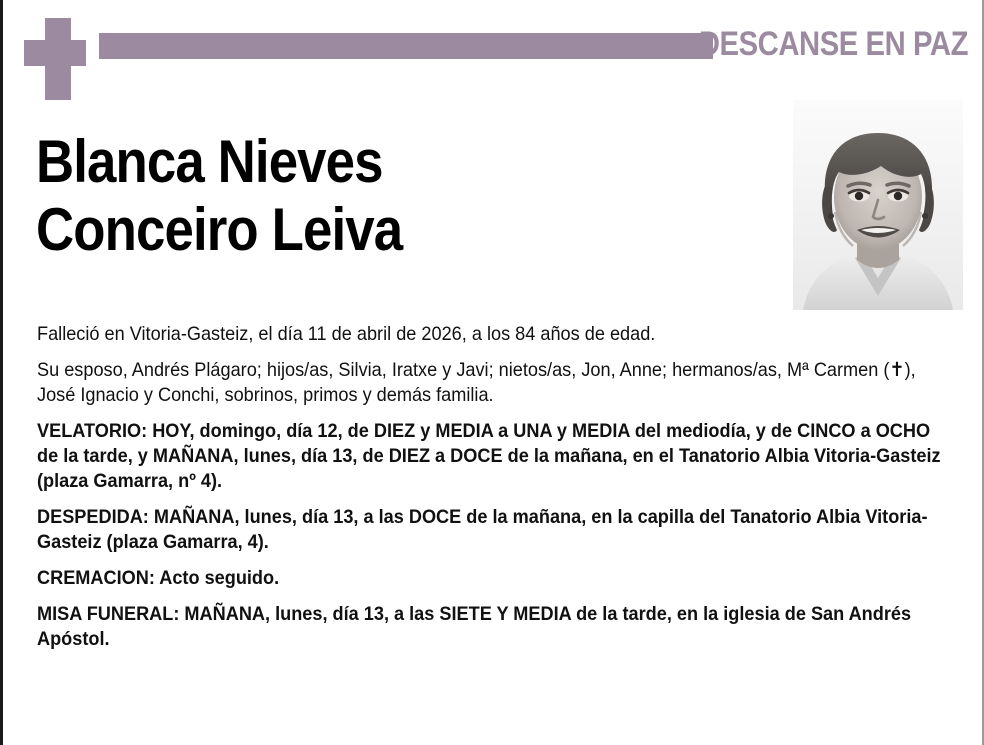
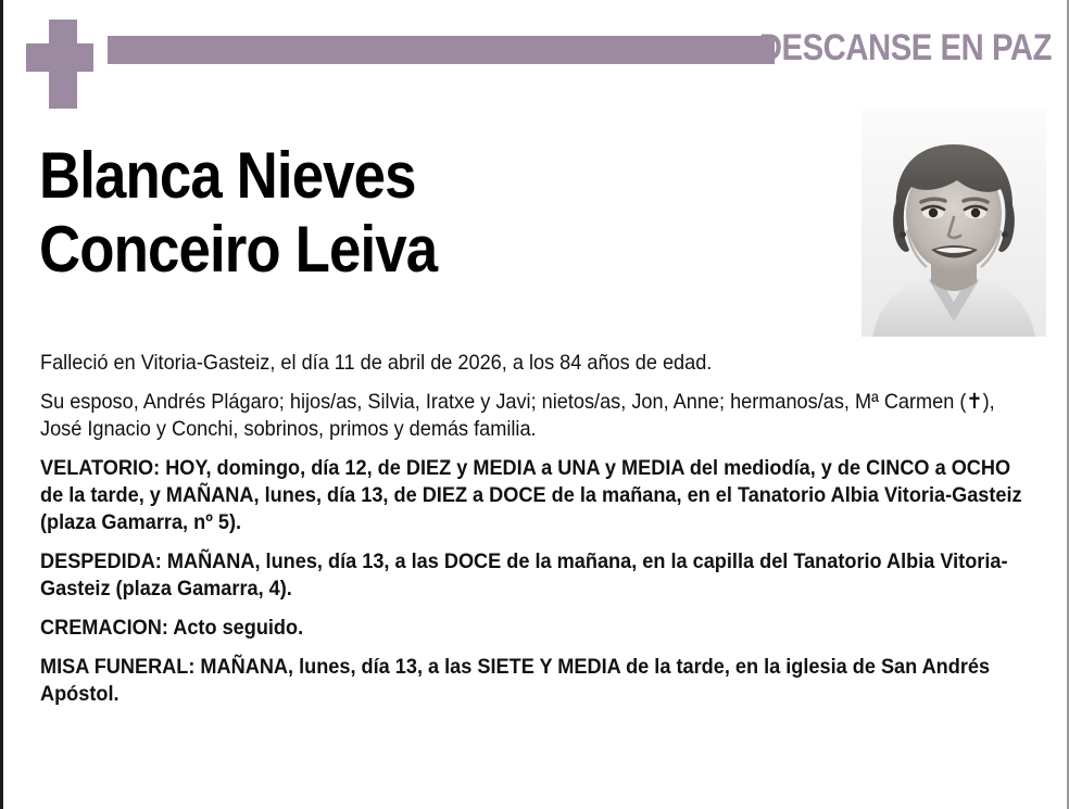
  DESCANSE EN PAZ
  Blanca Nieves
  Conceiro Leiva
  Falleció en Vitoria-Gasteiz, el día 11 de abril de 2026, a los 84 años de edad.
  Su esposo, Andrés Plágaro; hijos/as, Silvia, Iratxe y Javi; nietos/as, Jon, Anne; hermanos/as, Mª Carmen (✝), José Ignacio y Conchi, sobrinos, primos y demás familia.
- VELATORIO: HOY, domingo, día 12, de DIEZ y MEDIA a UNA y MEDIA del mediodía, y de CINCO a OCHO de la tarde, y MAÑANA, lunes, día 13, de DIEZ a DOCE de la mañana, en el Tanatorio Albia Vitoria-Gasteiz (plaza Gamarra, nº 4).
+ VELATORIO: HOY, domingo, día 12, de DIEZ y MEDIA a UNA y MEDIA del mediodía, y de CINCO a OCHO de la tarde, y MAÑANA, lunes, día 13, de DIEZ a DOCE de la mañana, en el Tanatorio Albia Vitoria-Gasteiz (plaza Gamarra, nº 5).
  DESPEDIDA: MAÑANA, lunes, día 13, a las DOCE de la mañana, en la capilla del Tanatorio Albia Vitoria-Gasteiz (plaza Gamarra, 4).
  CREMACION: Acto seguido.
  MISA FUNERAL: MAÑANA, lunes, día 13, a las SIETE Y MEDIA de la tarde, en la iglesia de San Andrés Apóstol.
